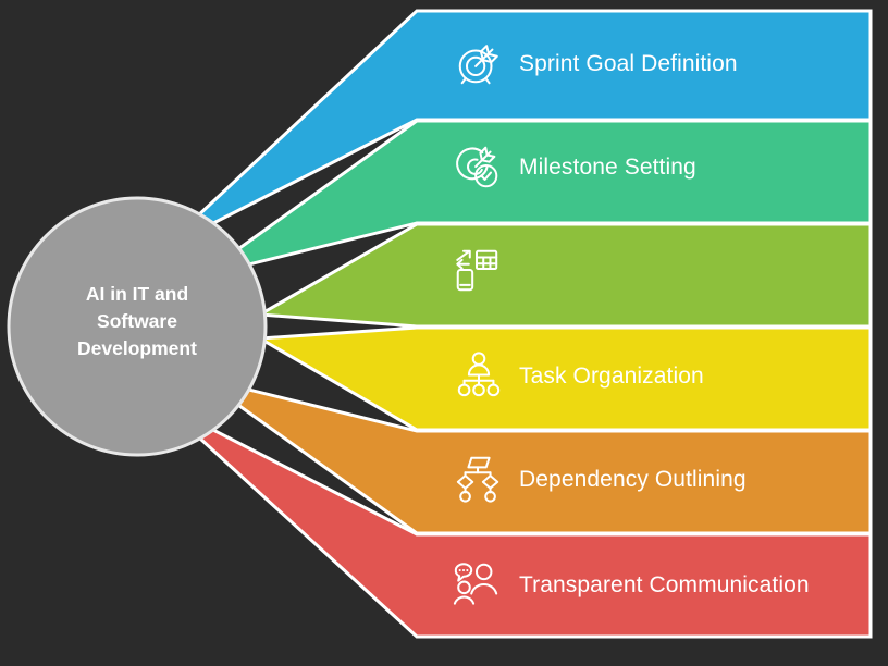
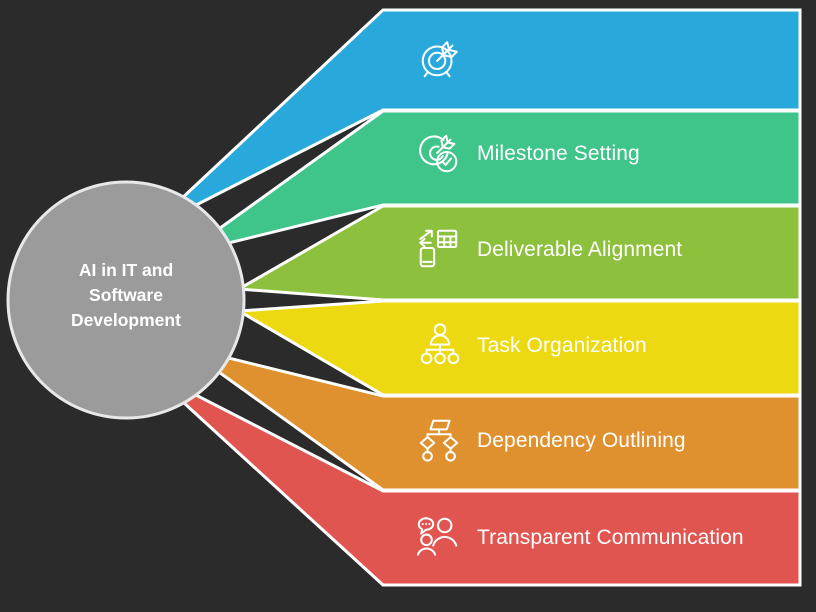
  AI in IT and
  Software
  Development
- Sprint Goal Definition
  Milestone Setting
+ Deliverable Alignment
  Task Organization
  Dependency Outlining
  Transparent Communication
